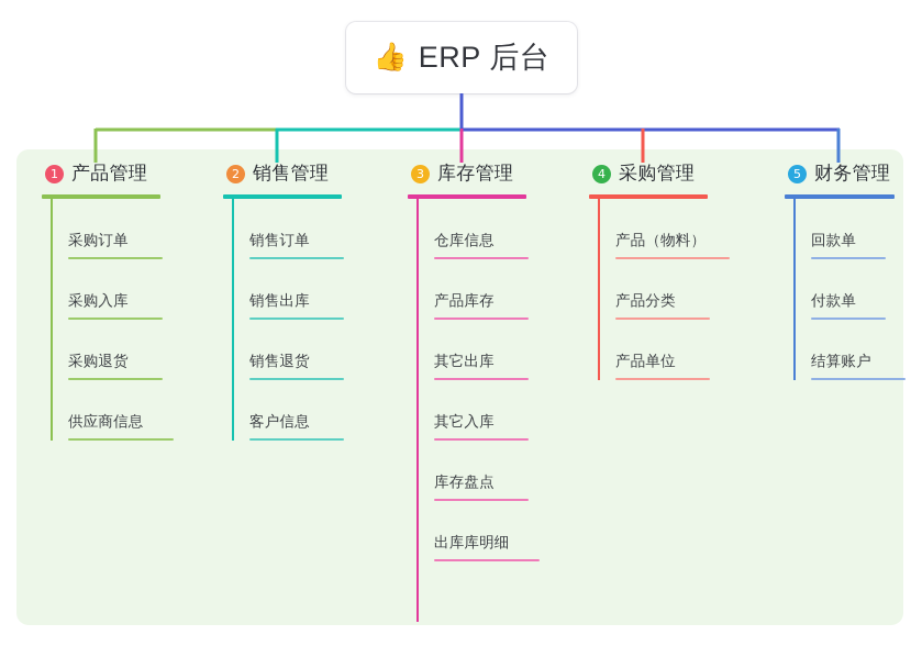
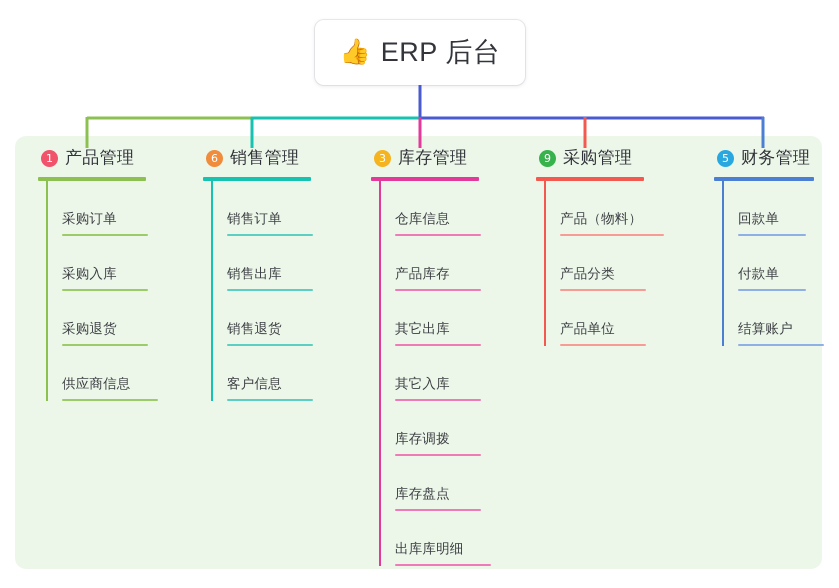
  👍
  ERP 后台
  1
  产品管理
  采购订单
  采购入库
  采购退货
  供应商信息
- 2
+ 6
  销售管理
  销售订单
  销售出库
  销售退货
  客户信息
  3
  库存管理
  仓库信息
  产品库存
  其它出库
  其它入库
+ 库存调拨
  库存盘点
  出库库明细
- 4
+ 9
  采购管理
  产品（物料）
  产品分类
  产品单位
  5
  财务管理
  回款单
  付款单
  结算账户
